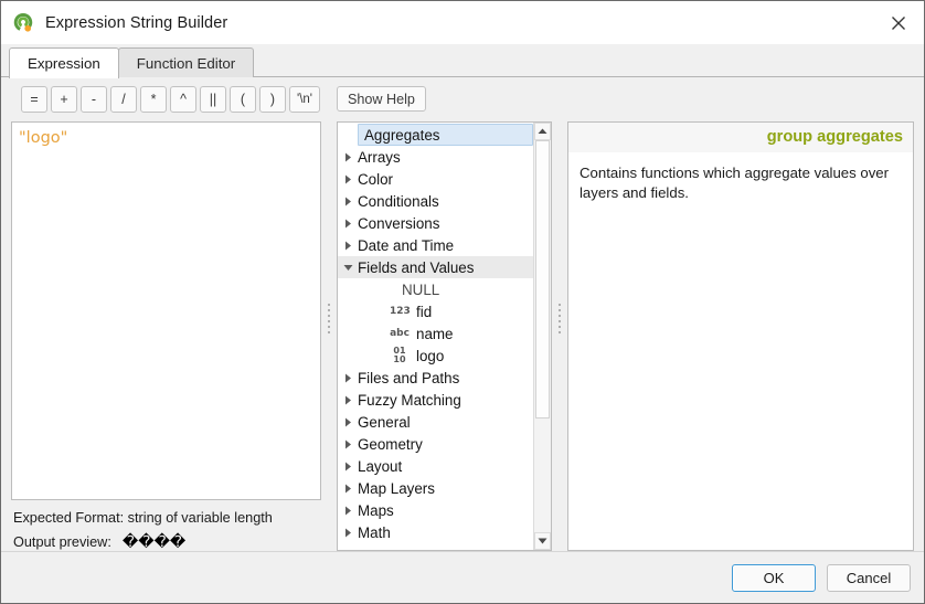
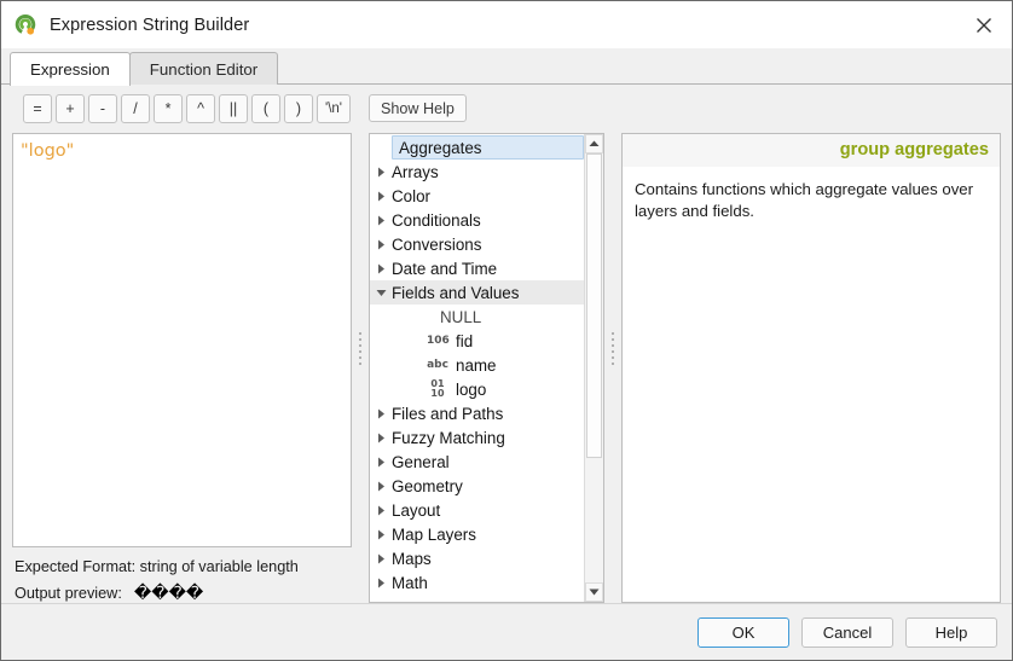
  Expression String Builder
  Expression
  Function Editor
  =
  +
  -
  /
  *
  ^
  ||
  (
  )
  '\n'
  "logo"
  Expected Format: string of variable length
  Output preview:
  ����
  Show Help
  Aggregates
  Arrays
  Color
  Conditionals
  Conversions
  Date and Time
  Fields and Values
  NULL
- 123
+ 106
  fid
  abc
  name
  01
  10
  logo
  Files and Paths
  Fuzzy Matching
  General
  Geometry
  Layout
  Map Layers
  Maps
  Math
  group aggregates
  Contains functions which aggregate values over layers and fields.
  OK
  Cancel
+ Help
